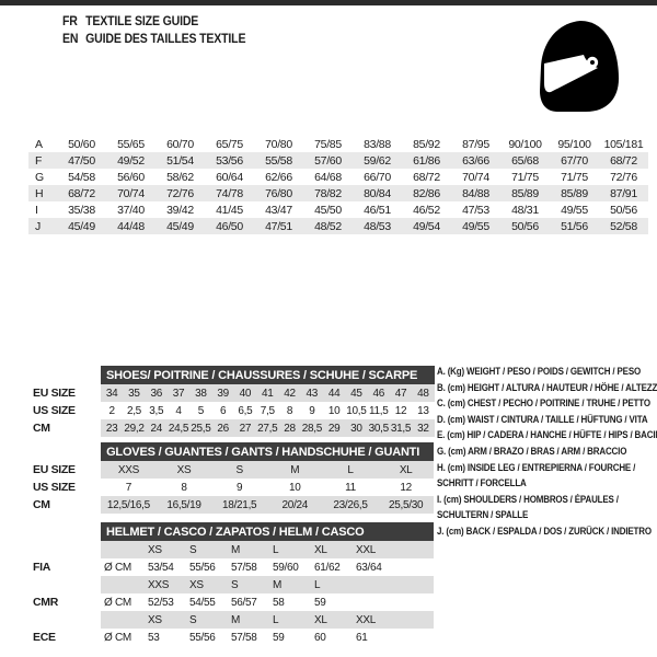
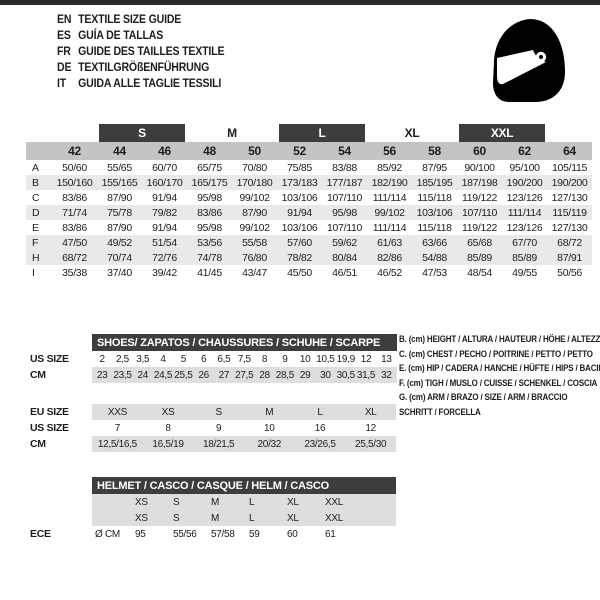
- FR
+ EN
  TEXTILE SIZE GUIDE
+ ES
+ GUÍA DE TALLAS
- EN
+ FR
  GUIDE DES TAILLES TEXTILE
+ DE
+ TEXTILGRÖßENFÜHRUNG
+ IT
+ GUIDA ALLE TAGLIE TESSILI
+ 	S	M	L	XL	XXL
+ 	42	44	46	48	50	52	54	56	58	60	62	64
- A	50/60	55/65	60/70	65/75	70/80	75/85	83/88	85/92	87/95	90/100	95/100	105/181
+ A	50/60	55/65	60/70	65/75	70/80	75/85	83/88	85/92	87/95	90/100	95/100	105/115
+ B	150/160	155/165	160/170	165/175	170/180	173/183	177/187	182/190	185/195	187/198	190/200	190/200
+ C	83/86	87/90	91/94	95/98	99/102	103/106	107/110	111/114	115/118	119/122	123/126	127/130
+ D	71/74	75/78	79/82	83/86	87/90	91/94	95/98	99/102	103/106	107/110	111/114	115/119
+ E	83/86	87/90	91/94	95/98	99/102	103/106	107/110	111/114	115/118	119/122	123/126	127/130
- F	47/50	49/52	51/54	53/56	55/58	57/60	59/62	61/86	63/66	65/68	67/70	68/72
+ F	47/50	49/52	51/54	53/56	55/58	57/60	59/62	61/63	63/66	65/68	67/70	68/72
- G	54/58	56/60	58/62	60/64	62/66	64/68	66/70	68/72	70/74	71/75	71/75	72/76
- H	68/72	70/74	72/76	74/78	76/80	78/82	80/84	82/86	84/88	85/89	85/89	87/91
+ H	68/72	70/74	72/76	74/78	76/80	78/82	80/84	82/86	54/88	85/89	85/89	87/91
- I	35/38	37/40	39/42	41/45	43/47	45/50	46/51	46/52	47/53	48/31	49/55	50/56
+ I	35/38	37/40	39/42	41/45	43/47	45/50	46/51	46/52	47/53	48/54	49/55	50/56
- J	45/49	44/48	45/49	46/50	47/51	48/52	48/53	49/54	49/55	50/56	51/56	52/58
- 	SHOES/ POITRINE / CHAUSSURES / SCHUHE / SCARPE
+ 	SHOES/ ZAPATOS / CHAUSSURES / SCHUHE / SCARPE
- EU SIZE	34	35	36	37	38	39	40	41	42	43	44	45	46	47	48
- US SIZE	2	2,5	3,5	4	5	6	6,5	7,5	8	9	10	10,5	11,5	12	13
+ US SIZE	2	2,5	3,5	4	5	6	6,5	7,5	8	9	10	10,5	19,9	12	13
- CM	23	29,2	24	24,5	25,5	26	27	27,5	28	28,5	29	30	30,5	31,5	32
+ CM	23	23,5	24	24,5	25,5	26	27	27,5	28	28,5	29	30	30,5	31,5	32
- 	GLOVES / GUANTES / GANTS / HANDSCHUHE / GUANTI
  EU SIZE	XXS	XS	S	M	L	XL
- US SIZE	7	8	9	10	11	12
+ US SIZE	7	8	9	10	16	12
- CM	12,5/16,5	16,5/19	18/21,5	20/24	23/26,5	25,5/30
+ CM	12,5/16,5	16,5/19	18/21,5	20/32	23/26,5	25,5/30
- 	HELMET / CASCO / ZAPATOS / HELM / CASCO
+ 	HELMET / CASCO / CASQUE / HELM / CASCO
  		XS	S	M	L	XL	XXL
- FIA	Ø CM	53/54	55/56	57/58	59/60	61/62	63/64
- 		XXS	XS	S	M	L
- CMR	Ø CM	52/53	54/55	56/57	58	59
  		XS	S	M	L	XL	XXL
- ECE	Ø CM	53	55/56	57/58	59	60	61
+ ECE	Ø CM	95	55/56	57/58	59	60	61
- A. (Kg) WEIGHT / PESO / POIDS / GEWITCH / PESO
  B. (cm) HEIGHT / ALTURA / HAUTEUR / HÖHE / ALTEZZ
- C. (cm) CHEST / PECHO / POITRINE / TRUHE / PETTO
+ C. (cm) CHEST / PECHO / POITRINE / PETTO / PETTO
- D. (cm) WAIST / CINTURA / TAILLE / HÜFTUNG / VITA
  E. (cm) HIP / CADERA / HANCHE / HÜFTE / HIPS / BACI
+ F. (cm) TIGH / MUSLO / CUISSE / SCHENKEL / COSCIA
- G. (cm) ARM / BRAZO / BRAS / ARM / BRACCIO
+ G. (cm) ARM / BRAZO / SIZE / ARM / BRACCIO
- H. (cm) INSIDE LEG / ENTREPIERNA / FOURCHE /
  SCHRITT / FORCELLA
- I. (cm) SHOULDERS / HOMBROS / ÉPAULES /
- SCHULTERN / SPALLE
- J. (cm) BACK / ESPALDA / DOS / ZURÜCK / INDIETRO
